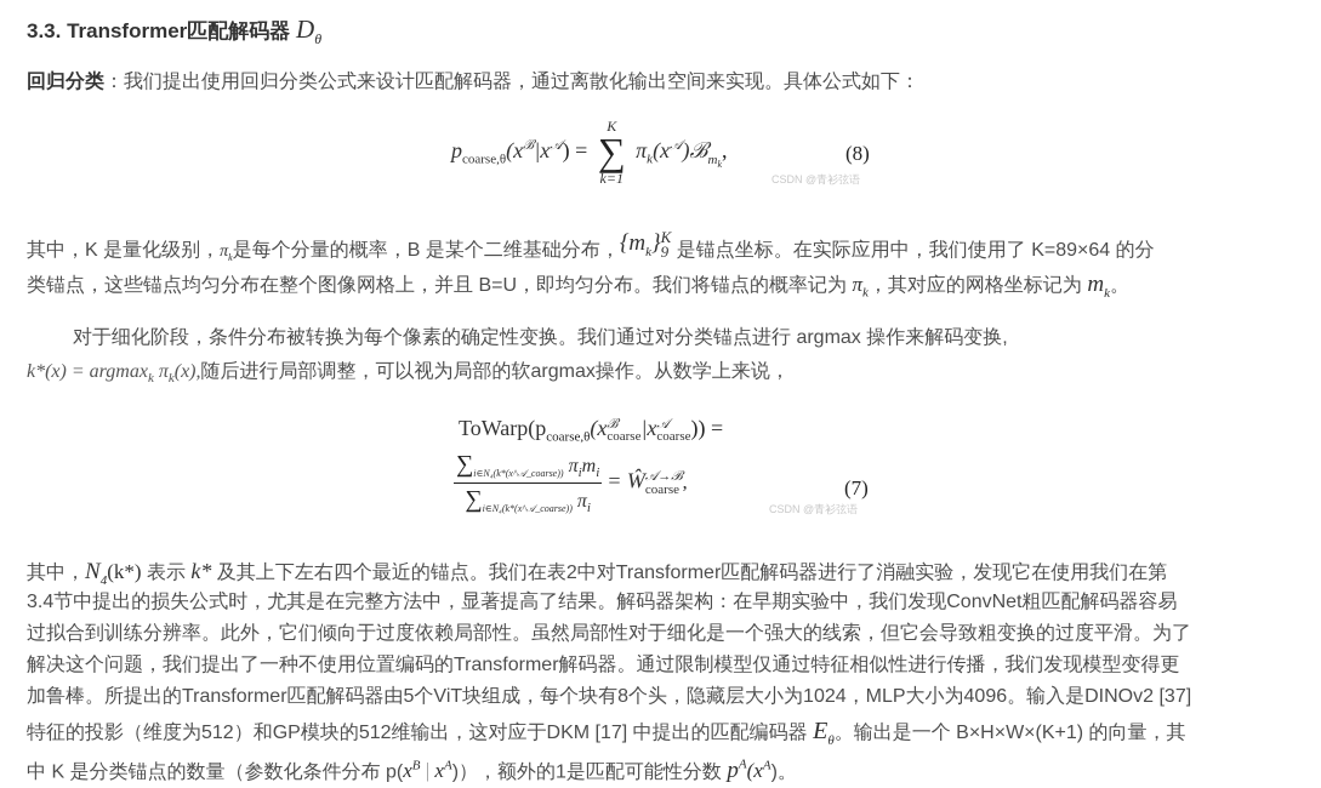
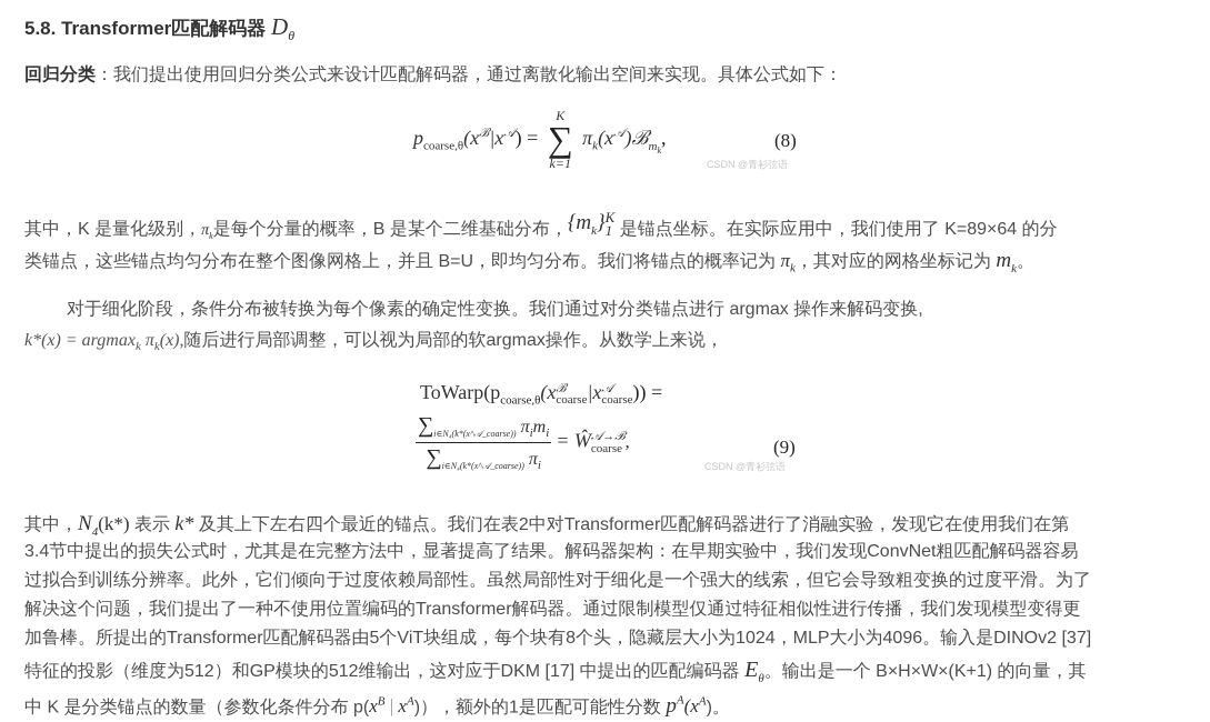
- 3.3. Transformer匹配解码器 Dθ
+ 5.8. Transformer匹配解码器 Dθ
  回归分类：我们提出使用回归分类公式来设计匹配解码器，通过离散化输出空间来实现。具体公式如下：
  pcoarse,θ(xℬ|x𝒜) =
  K
  ∑
  k=1
  πk(x𝒜)ℬmk,
  (8)
  CSDN @青衫弦语
  其中，K 是量化级别，πk是每个分量的概率，B 是某个二维基础分布，{mk}
  K
- 9
+ 1
  是锚点坐标。在实际应用中，我们使用了 K=89×64 的分
  类锚点，这些锚点均匀分布在整个图像网格上，并且 B=U，即均匀分布。我们将锚点的概率记为 πk，其对应的网格坐标记为 mk。
  对于细化阶段，条件分布被转换为每个像素的确定性变换。我们通过对分类锚点进行 argmax 操作来解码变换,
  k*(x) = argmaxk πk(x),随后进行局部调整，可以视为局部的软argmax操作。从数学上来说，
  ToWarp(pcoarse,θ(x
  ℬ
  coarse
  |x
  𝒜
  coarse
  )) =
  ∑i∈N₄(k*(x^𝒜_coarse)) πimi
  ∑i∈N₄(k*(x^𝒜_coarse)) πi
  = Ŵ
  𝒜→ℬ
  coarse
  ,
- (7)
+ (9)
  CSDN @青衫弦语
  其中，N4(k*) 表示 k* 及其上下左右四个最近的锚点。我们在表2中对Transformer匹配解码器进行了消融实验，发现它在使用我们在第
  3.4节中提出的损失公式时，尤其是在完整方法中，显著提高了结果。解码器架构：在早期实验中，我们发现ConvNet粗匹配解码器容易
  过拟合到训练分辨率。此外，它们倾向于过度依赖局部性。虽然局部性对于细化是一个强大的线索，但它会导致粗变换的过度平滑。为了
  解决这个问题，我们提出了一种不使用位置编码的Transformer解码器。通过限制模型仅通过特征相似性进行传播，我们发现模型变得更
  加鲁棒。所提出的Transformer匹配解码器由5个ViT块组成，每个块有8个头，隐藏层大小为1024，MLP大小为4096。输入是DINOv2 [37]
  特征的投影（维度为512）和GP模块的512维输出，这对应于DKM [17] 中提出的匹配编码器 Eθ。输出是一个 B×H×W×(K+1) 的向量，其
  中 K 是分类锚点的数量（参数化条件分布 p(xB | xA)），额外的1是匹配可能性分数 pA(xA)。
